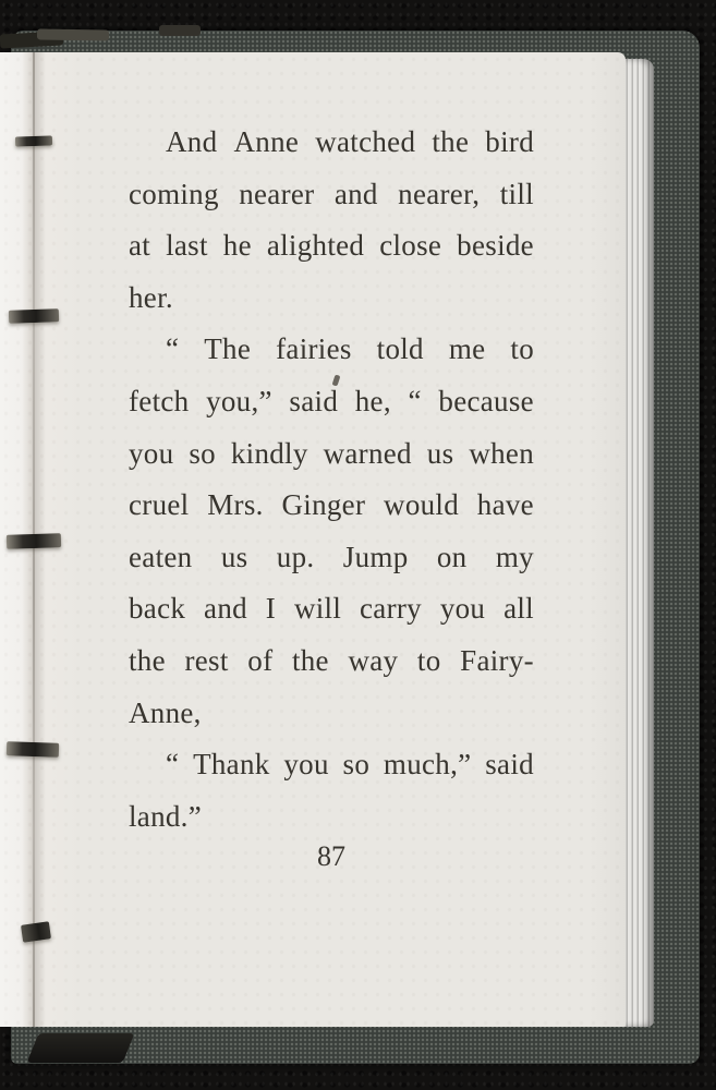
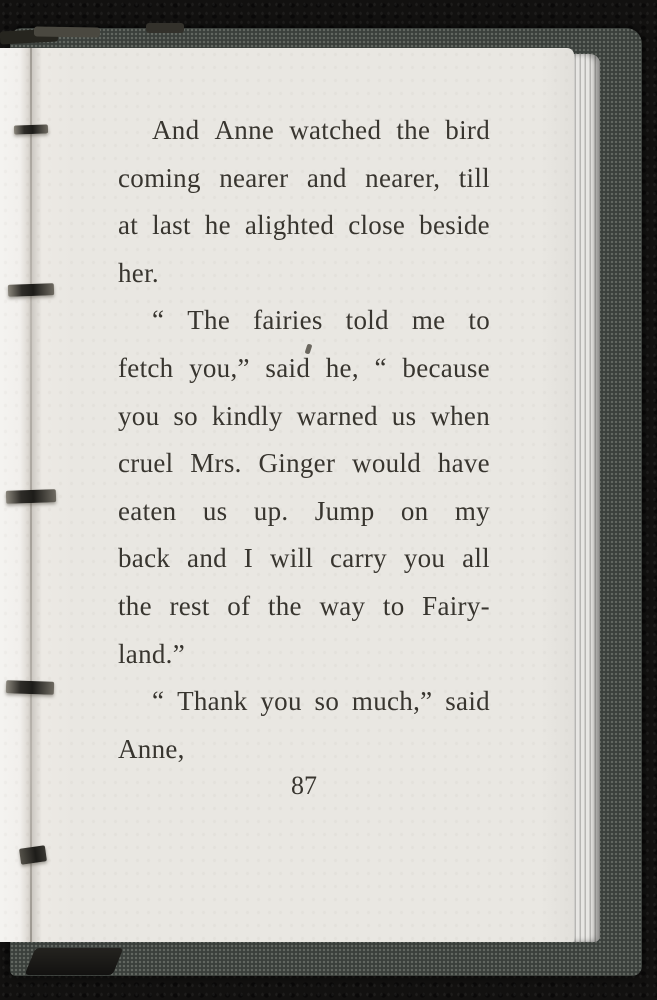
  And
  Anne
  watched
  the
  bird
  coming
  nearer
  and
  nearer,
  till
  at
  last
  he
  alighted
  close
  beside
  her.
  “
  The
  fairies
  told
  me
  to
  fetch
  you,”
  said
  he,
  “
  because
  you
  so
  kindly
  warned
  us
  when
  cruel
  Mrs.
  Ginger
  would
  have
  eaten
  us
  up.
  Jump
  on
  my
  back
  and
  I
  will
  carry
  you
  all
  the
  rest
  of
  the
  way
  to
  Fairy-
- Anne,
+ land.”
  “
  Thank
  you
  so
  much,”
  said
- land.”
+ Anne,
  87
